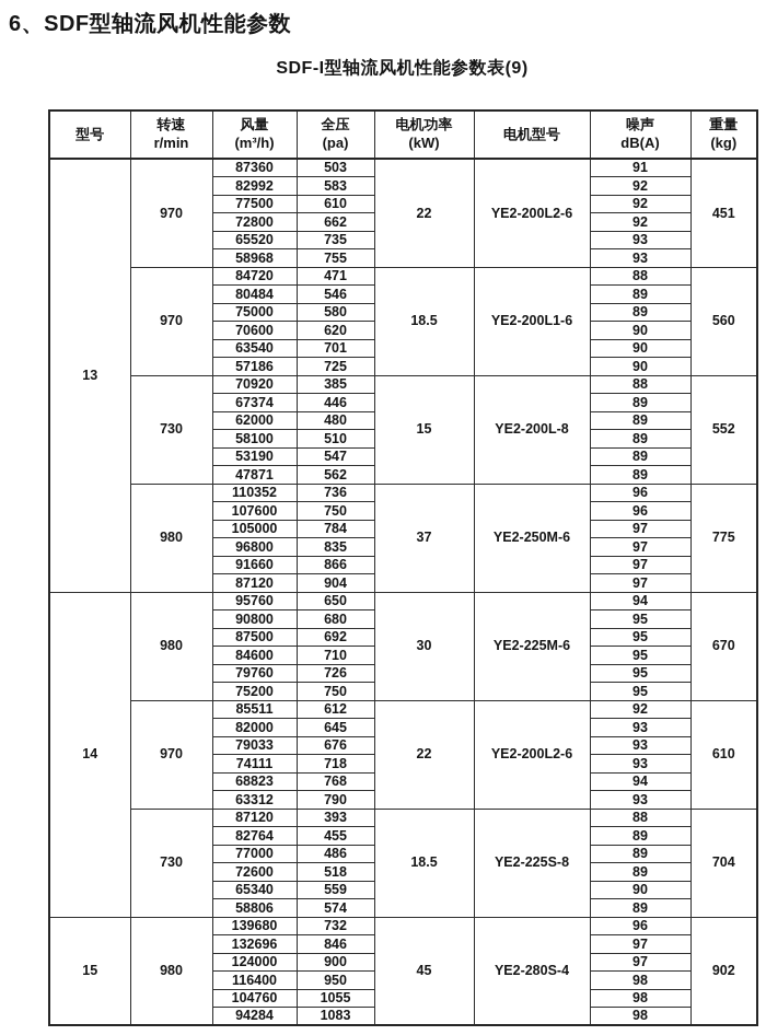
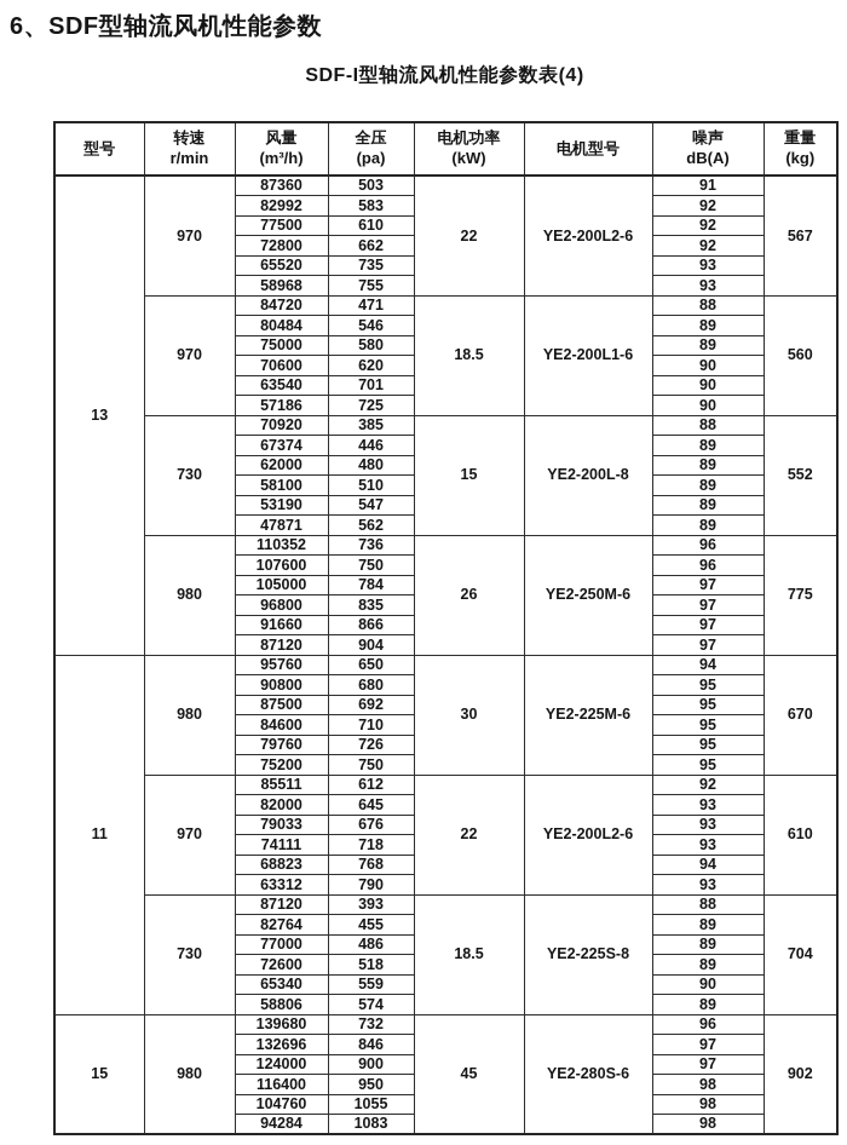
  6、SDF型轴流风机性能参数
- SDF-I型轴流风机性能参数表(9)
+ SDF-I型轴流风机性能参数表(4)
  型号	转速r/min	风量(m³/h)	全压(pa)	电机功率(kW)	电机型号	噪声dB(A)	重量(kg)
- 13	970	87360	503	22	YE2-200L2-6	91	451
+ 13	970	87360	503	22	YE2-200L2-6	91	567
  82992	583	92
  77500	610	92
  72800	662	92
  65520	735	93
  58968	755	93
  970	84720	471	18.5	YE2-200L1-6	88	560
  80484	546	89
  75000	580	89
  70600	620	90
  63540	701	90
  57186	725	90
  730	70920	385	15	YE2-200L-8	88	552
  67374	446	89
  62000	480	89
  58100	510	89
  53190	547	89
  47871	562	89
- 980	110352	736	37	YE2-250M-6	96	775
+ 980	110352	736	26	YE2-250M-6	96	775
  107600	750	96
  105000	784	97
  96800	835	97
  91660	866	97
  87120	904	97
- 14	980	95760	650	30	YE2-225M-6	94	670
+ 11	980	95760	650	30	YE2-225M-6	94	670
  90800	680	95
  87500	692	95
  84600	710	95
  79760	726	95
  75200	750	95
  970	85511	612	22	YE2-200L2-6	92	610
  82000	645	93
  79033	676	93
  74111	718	93
  68823	768	94
  63312	790	93
  730	87120	393	18.5	YE2-225S-8	88	704
  82764	455	89
  77000	486	89
  72600	518	89
  65340	559	90
  58806	574	89
- 15	980	139680	732	45	YE2-280S-4	96	902
+ 15	980	139680	732	45	YE2-280S-6	96	902
  132696	846	97
  124000	900	97
  116400	950	98
  104760	1055	98
  94284	1083	98
